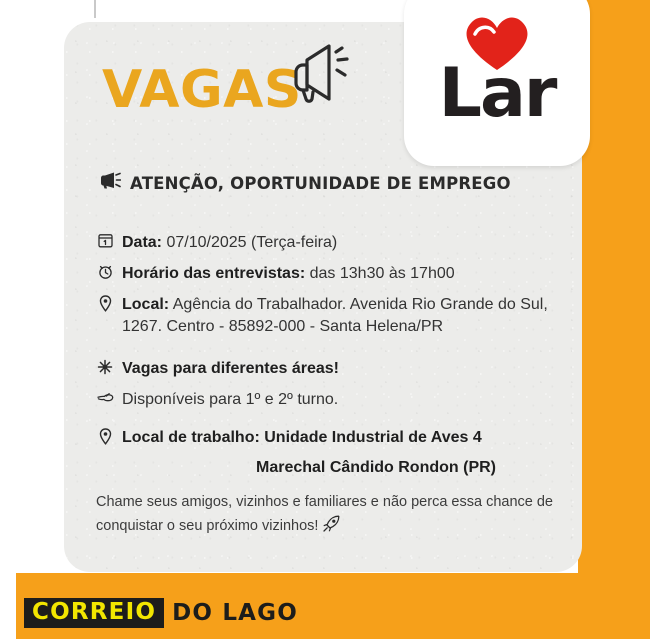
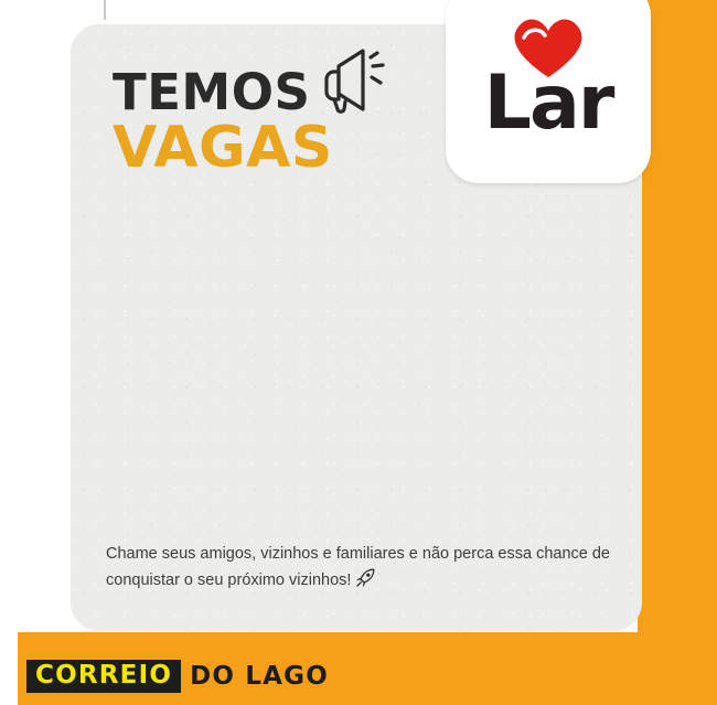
+ TEMOS
  VAGAS
  Lar
- ATENÇÃO, OPORTUNIDADE DE EMPREGO
- Data: 07/10/2025 (Terça-feira)
- Horário das entrevistas: das 13h30 às 17h00
- Local: Agência do Trabalhador. Avenida Rio Grande do Sul, 1267. Centro - 85892-000 - Santa Helena/PR
- Vagas para diferentes áreas!
- Disponíveis para 1º e 2º turno.
- Local de trabalho: Unidade Industrial de Aves 4
- Marechal Cândido Rondon (PR)
  Chame seus amigos, vizinhos e familiares e não perca essa chance de conquistar o seu próximo vizinhos!
  CORREIO
  DO LAGO
